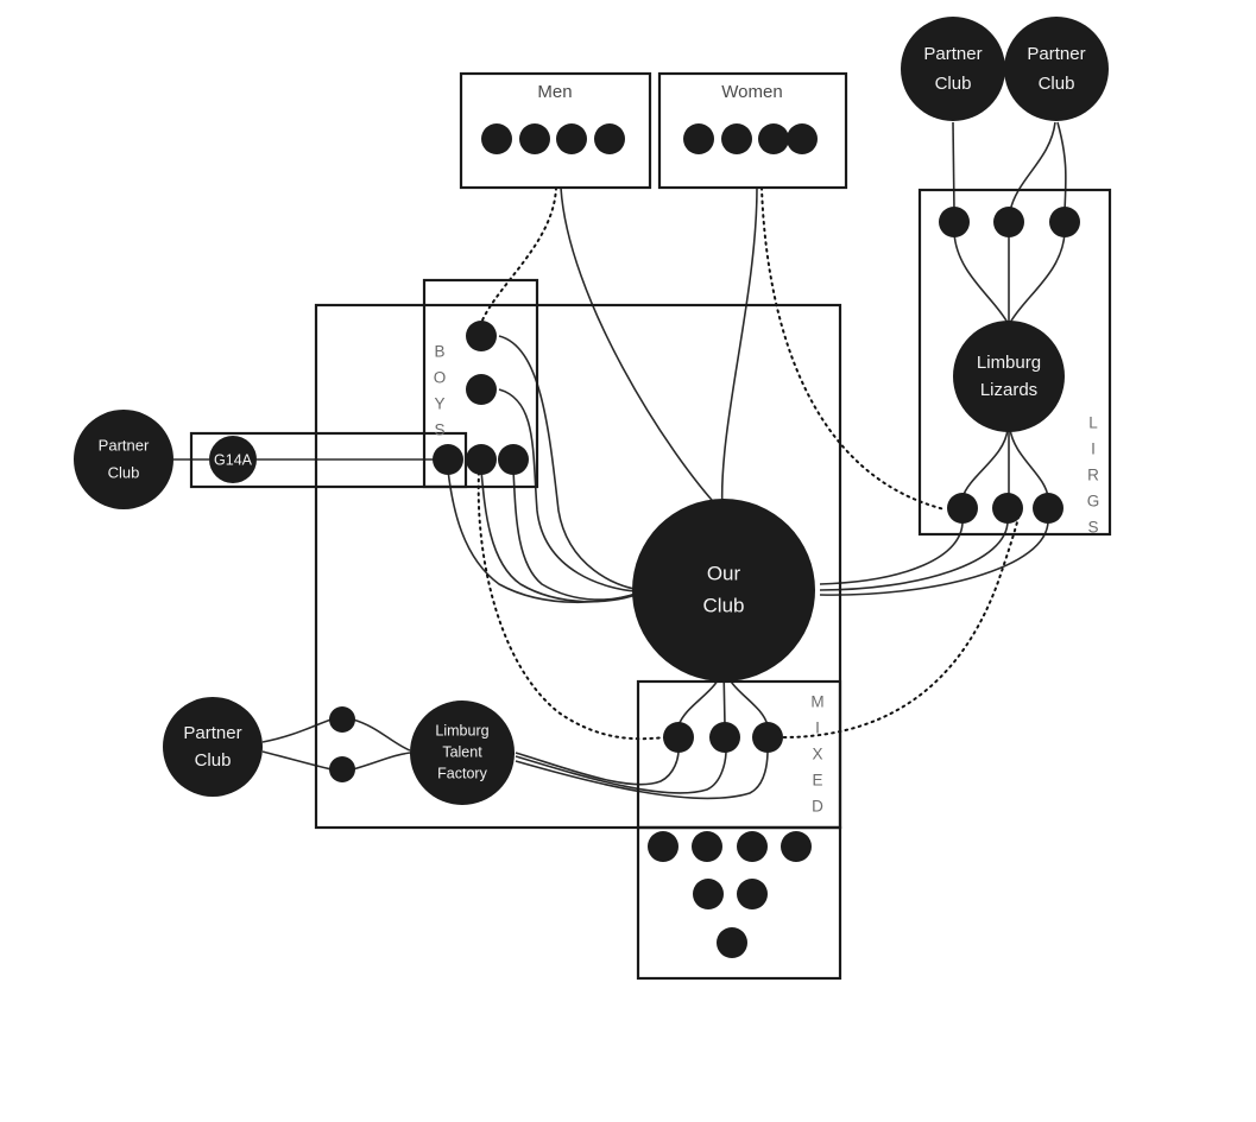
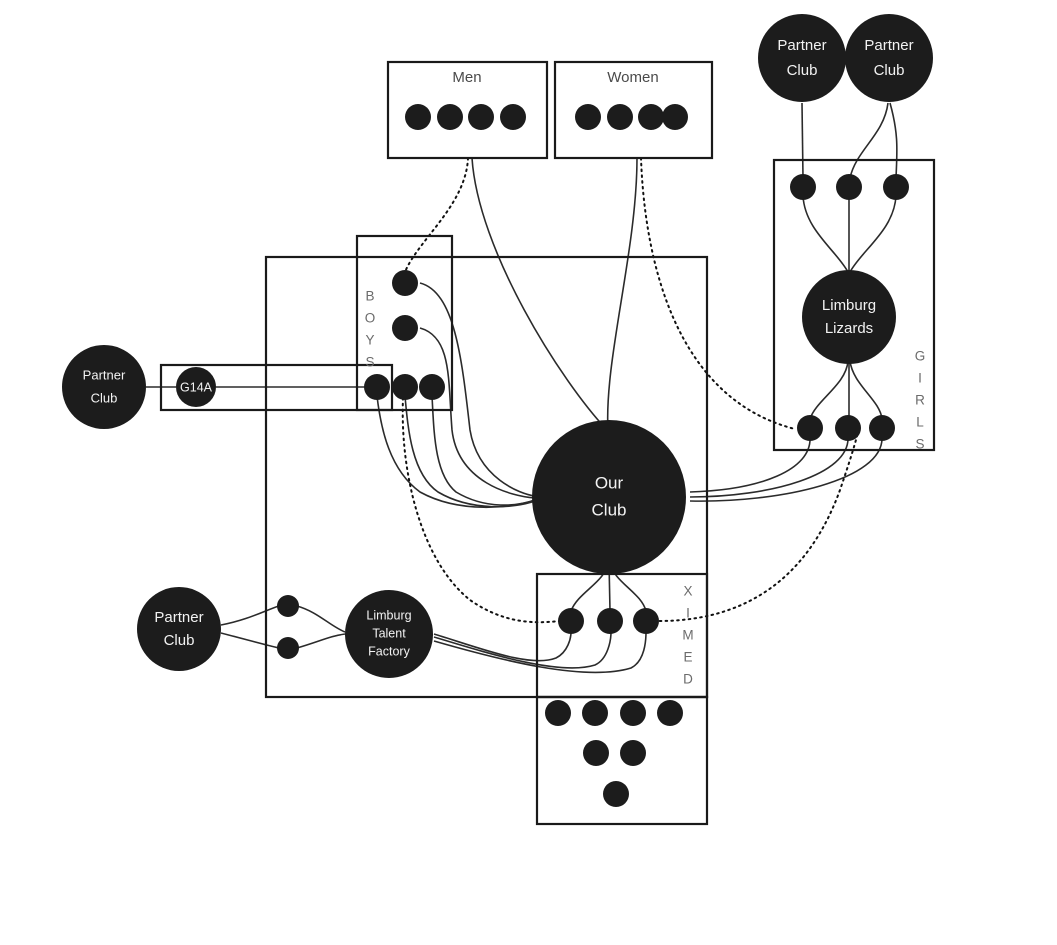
  Men
  Women
  B
  O
  Y
  S
- L
+ G
  I
  R
- G
+ L
  S
- M
+ X
  I
- X
+ M
  E
  D
  Partner
  Club
  Partner
  Club
  Limburg
  Lizards
  Our
  Club
  Partner
  Club
  G14A
  Partner
  Club
  Limburg
  Talent
  Factory
